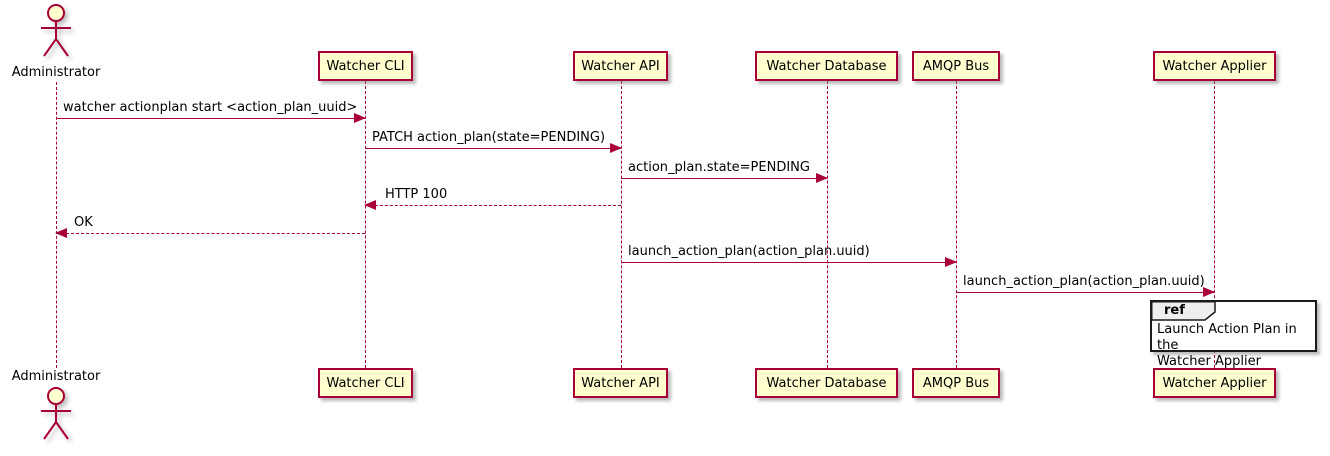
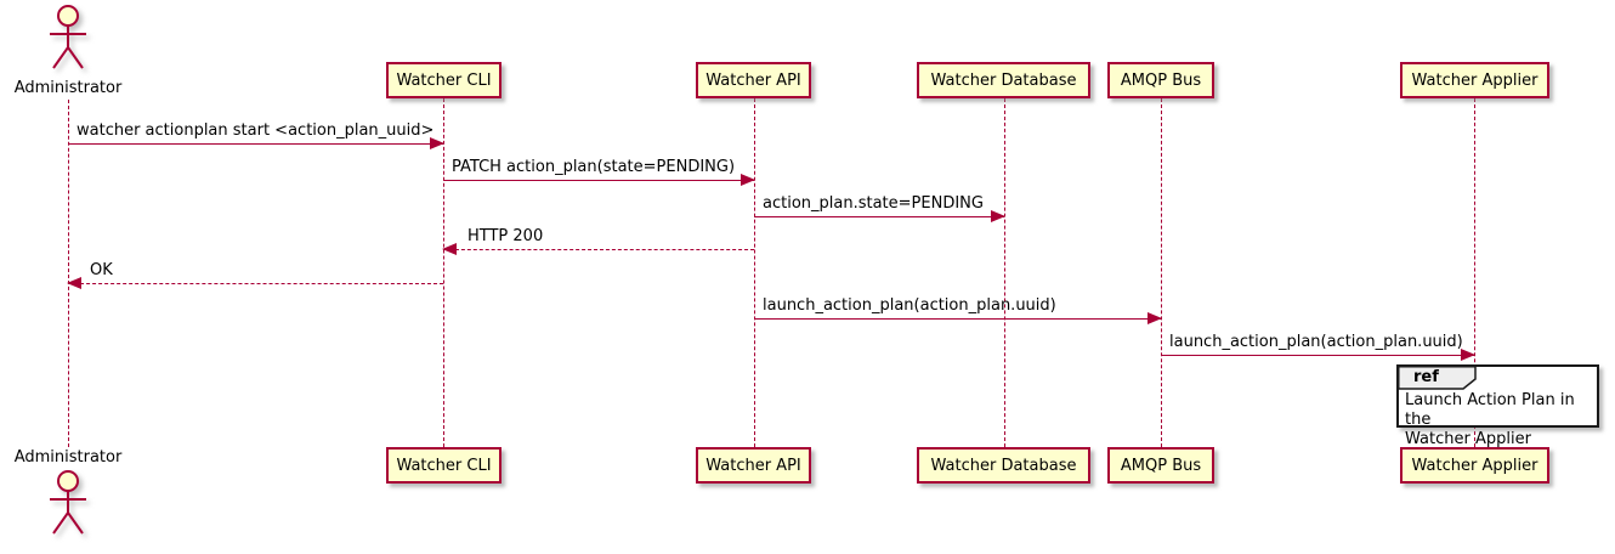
  Administrator
  Watcher CLI
  Watcher API
  Watcher Database
  AMQP Bus
  Watcher Applier
  watcher actionplan start <action_plan_uuid>
  PATCH action_plan(state=PENDING)
  action_plan.state=PENDING
- HTTP 100
+ HTTP 200
  OK
  launch_action_plan(action_plan.uuid)
  launch_action_plan(action_plan.uuid)
  ref
  Launch Action Plan in the
  Watcher Applier
  Watcher CLI
  Watcher API
  Watcher Database
  AMQP Bus
  Watcher Applier
  Administrator
